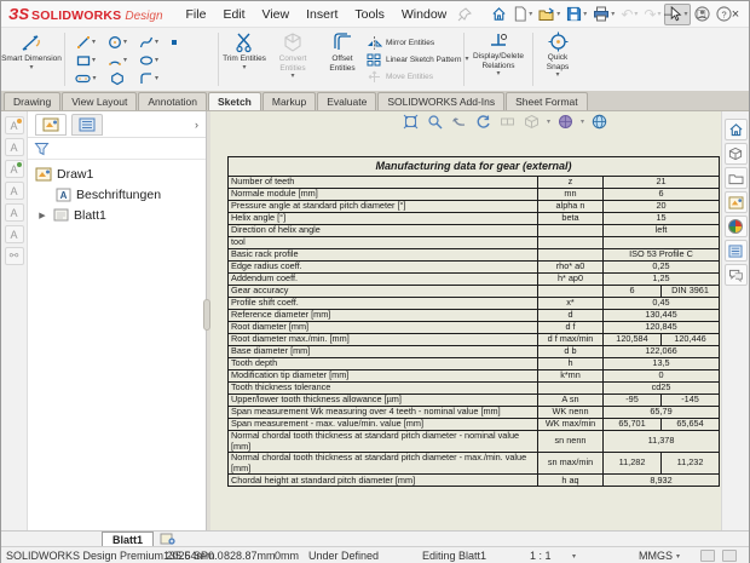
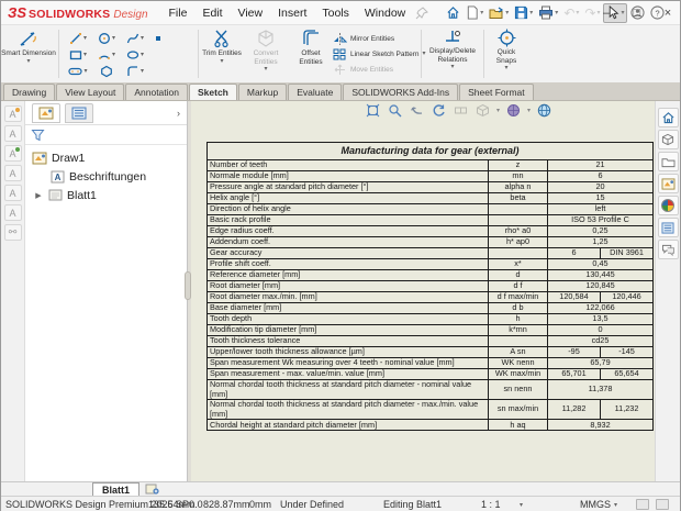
  ЗS
  SOLIDWORKS
  Design
  File
  Edit
  View
  Insert
  Tools
  Window
  ↶
  ↷
  ?
  –
  □
  ×
  Drawing
  View Layout
  Annotation
  Sketch
  Markup
  Evaluate
  SOLIDWORKS Add-Ins
  Sheet Format
  A
  A
  A
  A
  A
  A
  ⚯
  ›
  Draw1
  A
  Beschriftungen
  Blatt1
  Manufacturing data for gear (external)
  Number of teeth	z	21
  Normale module [mm]	mn	6
  Pressure angle at standard pitch diameter [°]	alpha n	20
  Helix angle [°]	beta	15
  Direction of helix angle		left
- tool
  Basic rack profile		ISO 53 Profile C
  Edge radius coeff.	rho* a0	0,25
  Addendum coeff.	h* ap0	1,25
  Gear accuracy		6	DIN 3961
  Profile shift coeff.	x*	0,45
  Reference diameter [mm]	d	130,445
  Root diameter [mm]	d f	120,845
  Root diameter max./min. [mm]	d f max/min	120,584	120,446
  Base diameter [mm]	d b	122,066
  Tooth depth	h	13,5
  Modification tip diameter [mm]	k*mn	0
  Tooth thickness tolerance		cd25
  Upper/lower tooth thickness allowance [µm]	A sn	-95	-145
  Span measurement Wk measuring over 4 teeth - nominal value [mm]	WK nenn	65,79
  Span measurement - max. value/min. value [mm]	WK max/min	65,701	65,654
  Normal chordal tooth thickness at standard pitch diameter - nominal value [mm]	sn nenn	11,378
  Normal chordal tooth thickness at standard pitch diameter - max./min. value [mm]	sn max/min	11,282	11,232
  Chordal height at standard pitch diameter [mm]	h aq	8,932
  Blatt1
  SOLIDWORKS Design Premium 2026 SP0.0
  135.54mm
  828.87mm
  0mm
  Under Defined
  Editing Blatt1
  1 : 1
  MMGS
